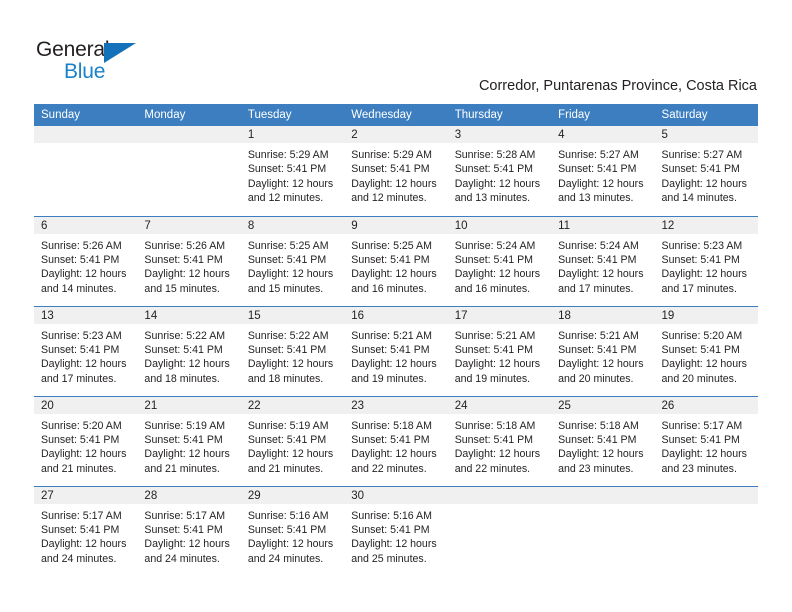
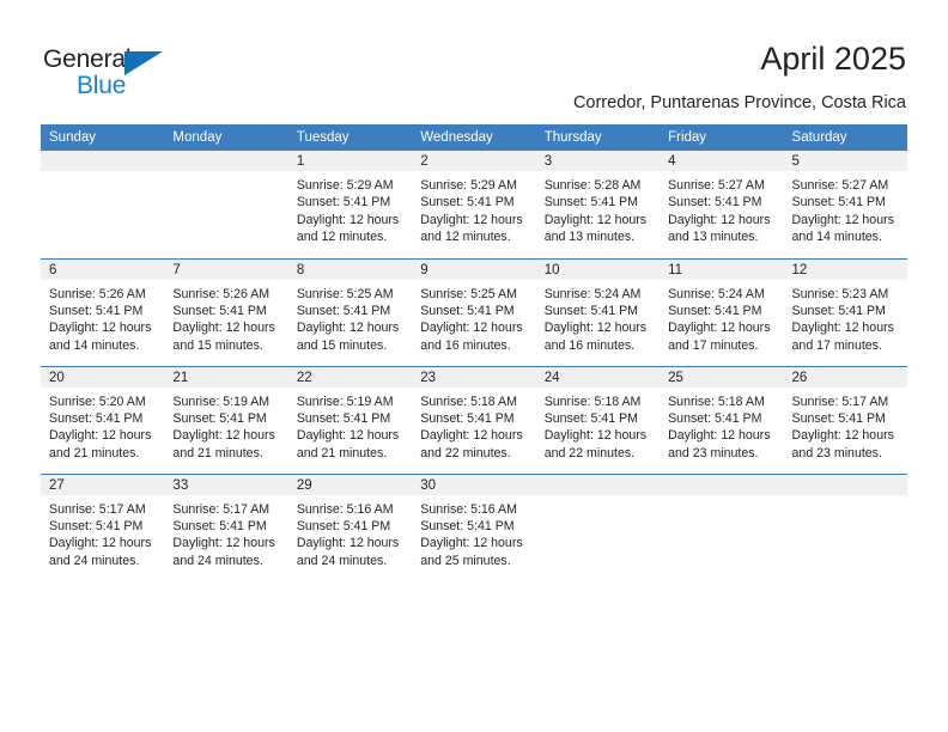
  General
  Blue
+ April 2025
  Corredor, Puntarenas Province, Costa Rica
  Sunday	Monday	Tuesday	Wednesday	Thursday	Friday	Saturday
  		1Sunrise: 5:29 AMSunset: 5:41 PMDaylight: 12 hoursand 12 minutes.	2Sunrise: 5:29 AMSunset: 5:41 PMDaylight: 12 hoursand 12 minutes.	3Sunrise: 5:28 AMSunset: 5:41 PMDaylight: 12 hoursand 13 minutes.	4Sunrise: 5:27 AMSunset: 5:41 PMDaylight: 12 hoursand 13 minutes.	5Sunrise: 5:27 AMSunset: 5:41 PMDaylight: 12 hoursand 14 minutes.
  6Sunrise: 5:26 AMSunset: 5:41 PMDaylight: 12 hoursand 14 minutes.	7Sunrise: 5:26 AMSunset: 5:41 PMDaylight: 12 hoursand 15 minutes.	8Sunrise: 5:25 AMSunset: 5:41 PMDaylight: 12 hoursand 15 minutes.	9Sunrise: 5:25 AMSunset: 5:41 PMDaylight: 12 hoursand 16 minutes.	10Sunrise: 5:24 AMSunset: 5:41 PMDaylight: 12 hoursand 16 minutes.	11Sunrise: 5:24 AMSunset: 5:41 PMDaylight: 12 hoursand 17 minutes.	12Sunrise: 5:23 AMSunset: 5:41 PMDaylight: 12 hoursand 17 minutes.
- 13Sunrise: 5:23 AMSunset: 5:41 PMDaylight: 12 hoursand 17 minutes.	14Sunrise: 5:22 AMSunset: 5:41 PMDaylight: 12 hoursand 18 minutes.	15Sunrise: 5:22 AMSunset: 5:41 PMDaylight: 12 hoursand 18 minutes.	16Sunrise: 5:21 AMSunset: 5:41 PMDaylight: 12 hoursand 19 minutes.	17Sunrise: 5:21 AMSunset: 5:41 PMDaylight: 12 hoursand 19 minutes.	18Sunrise: 5:21 AMSunset: 5:41 PMDaylight: 12 hoursand 20 minutes.	19Sunrise: 5:20 AMSunset: 5:41 PMDaylight: 12 hoursand 20 minutes.
  20Sunrise: 5:20 AMSunset: 5:41 PMDaylight: 12 hoursand 21 minutes.	21Sunrise: 5:19 AMSunset: 5:41 PMDaylight: 12 hoursand 21 minutes.	22Sunrise: 5:19 AMSunset: 5:41 PMDaylight: 12 hoursand 21 minutes.	23Sunrise: 5:18 AMSunset: 5:41 PMDaylight: 12 hoursand 22 minutes.	24Sunrise: 5:18 AMSunset: 5:41 PMDaylight: 12 hoursand 22 minutes.	25Sunrise: 5:18 AMSunset: 5:41 PMDaylight: 12 hoursand 23 minutes.	26Sunrise: 5:17 AMSunset: 5:41 PMDaylight: 12 hoursand 23 minutes.
- 27Sunrise: 5:17 AMSunset: 5:41 PMDaylight: 12 hoursand 24 minutes.	28Sunrise: 5:17 AMSunset: 5:41 PMDaylight: 12 hoursand 24 minutes.	29Sunrise: 5:16 AMSunset: 5:41 PMDaylight: 12 hoursand 24 minutes.	30Sunrise: 5:16 AMSunset: 5:41 PMDaylight: 12 hoursand 25 minutes.
+ 27Sunrise: 5:17 AMSunset: 5:41 PMDaylight: 12 hoursand 24 minutes.	33Sunrise: 5:17 AMSunset: 5:41 PMDaylight: 12 hoursand 24 minutes.	29Sunrise: 5:16 AMSunset: 5:41 PMDaylight: 12 hoursand 24 minutes.	30Sunrise: 5:16 AMSunset: 5:41 PMDaylight: 12 hoursand 25 minutes.
